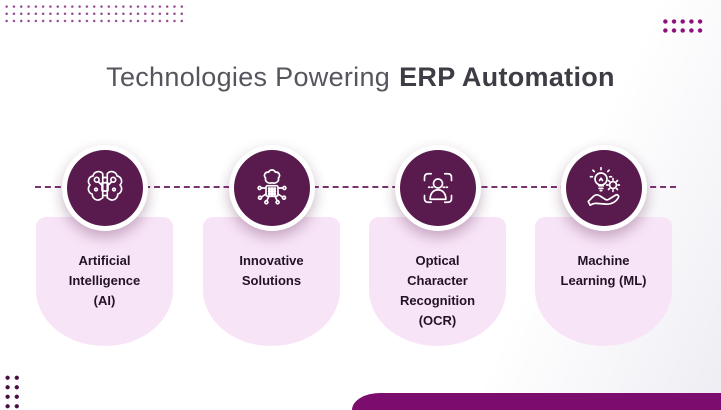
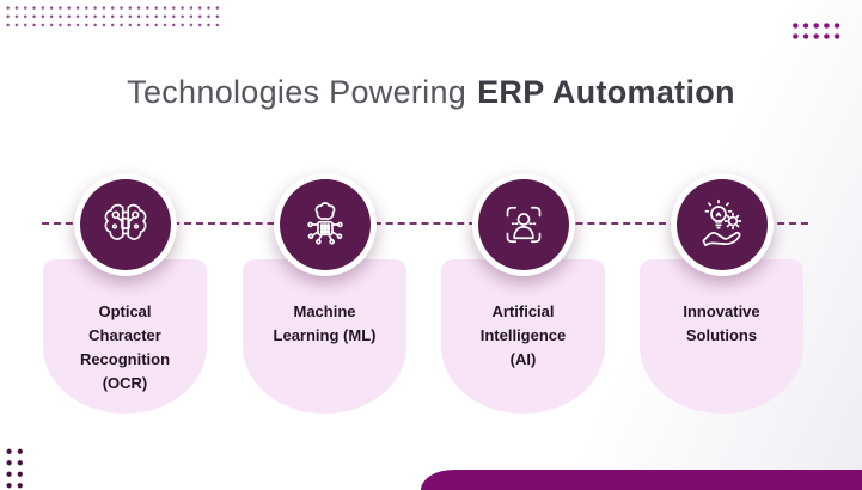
  Technologies Powering ERP Automation
- Artificial Intelligence (AI)
+ Optical Character Recognition (OCR)
- Innovative Solutions
+ Machine Learning (ML)
- Optical Character Recognition (OCR)
+ Artificial Intelligence (AI)
- Machine Learning (ML)
+ Innovative Solutions
